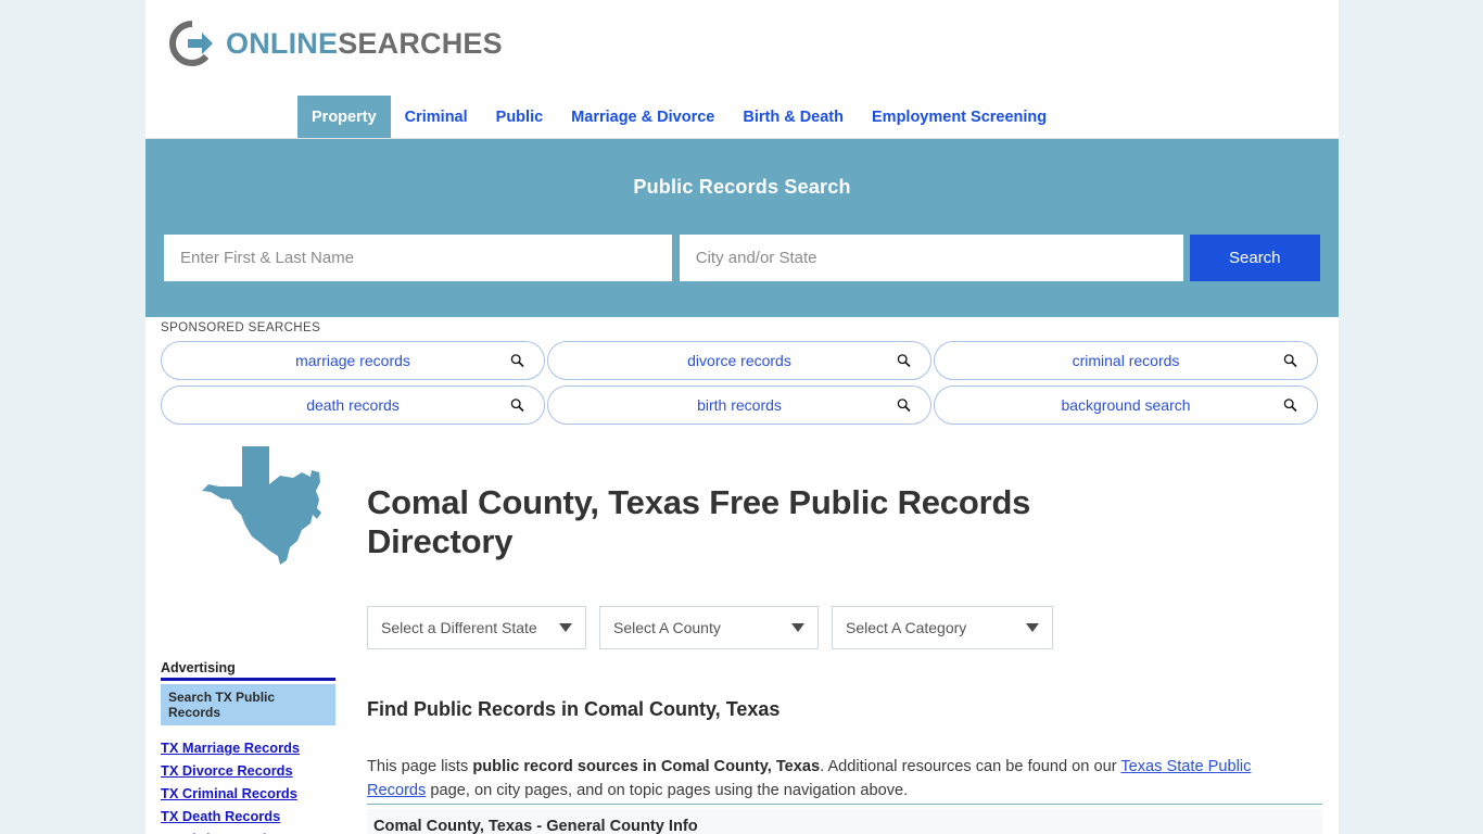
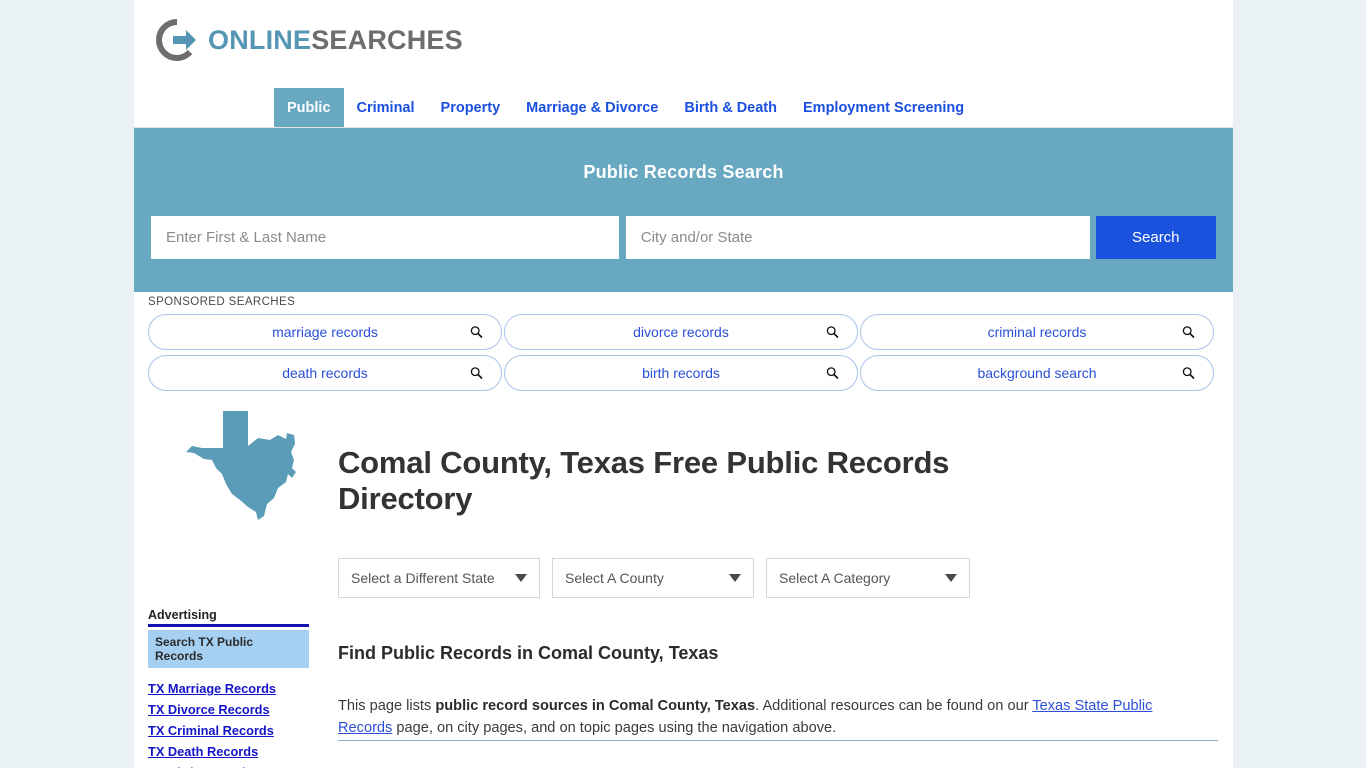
  ONLINESEARCHES
- Property
+ Public
  Criminal
- Public
+ Property
  Marriage & Divorce
  Birth & Death
  Employment Screening
  Public Records Search
  Enter First & Last Name
  City and/or State
  Search
  SPONSORED SEARCHES
  marriage records
  divorce records
  criminal records
  death records
  birth records
  background search
  Comal County, Texas Free Public Records Directory
  Select a Different State
  Select A County
  Select A Category
  Advertising
  Search TX Public Records
  TX Marriage Records
  TX Divorce Records
  TX Criminal Records
  TX Death Records
  Find Public Records in Comal County, Texas
  This page lists public record sources in Comal County, Texas. Additional resources can be found on our Texas State Public Records page, on city pages, and on topic pages using the navigation above.
- Comal County, Texas - General County Info
